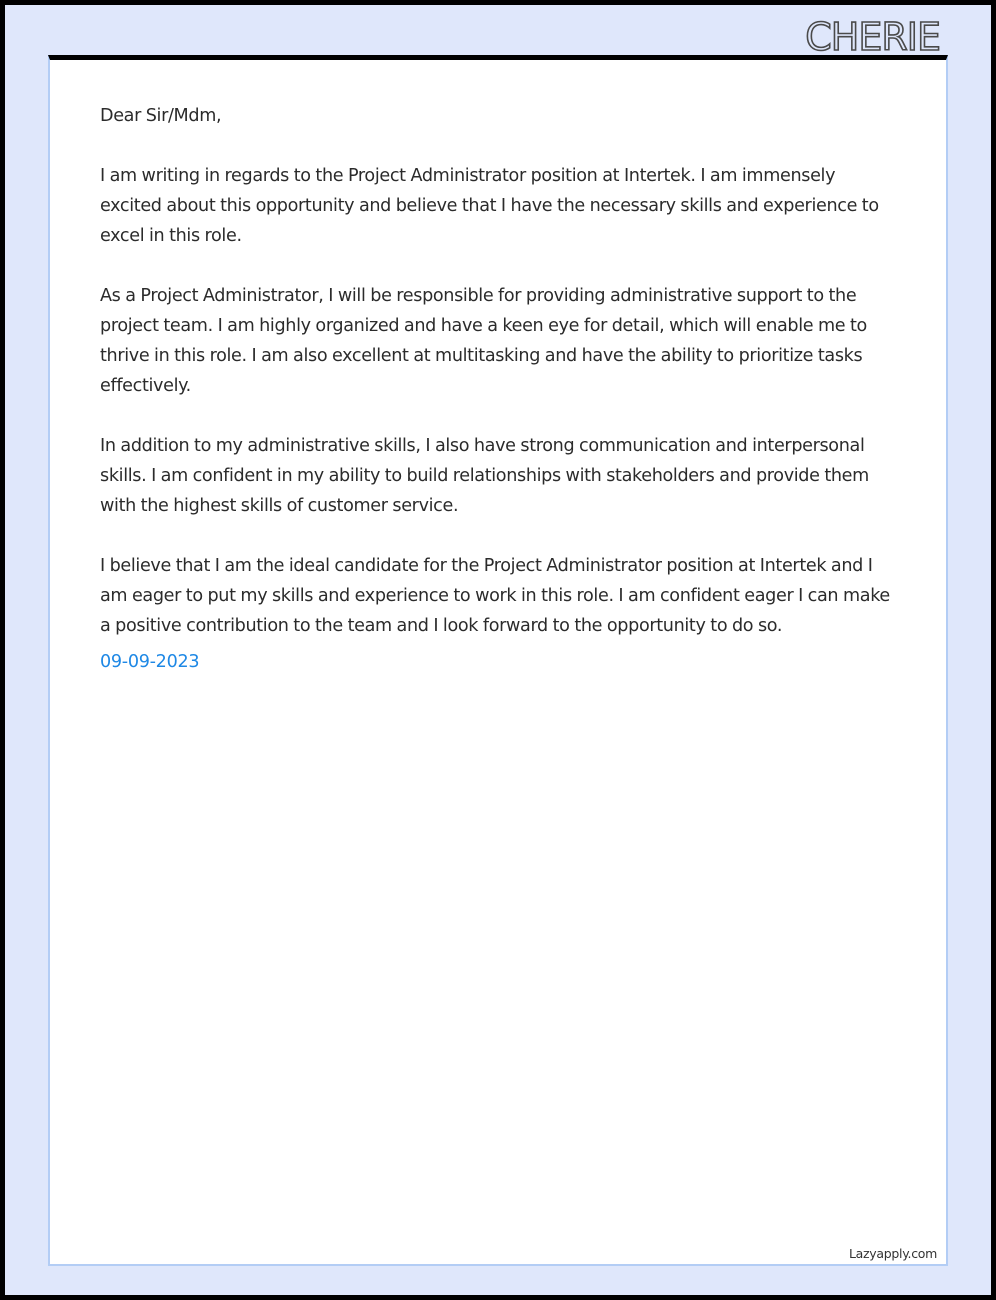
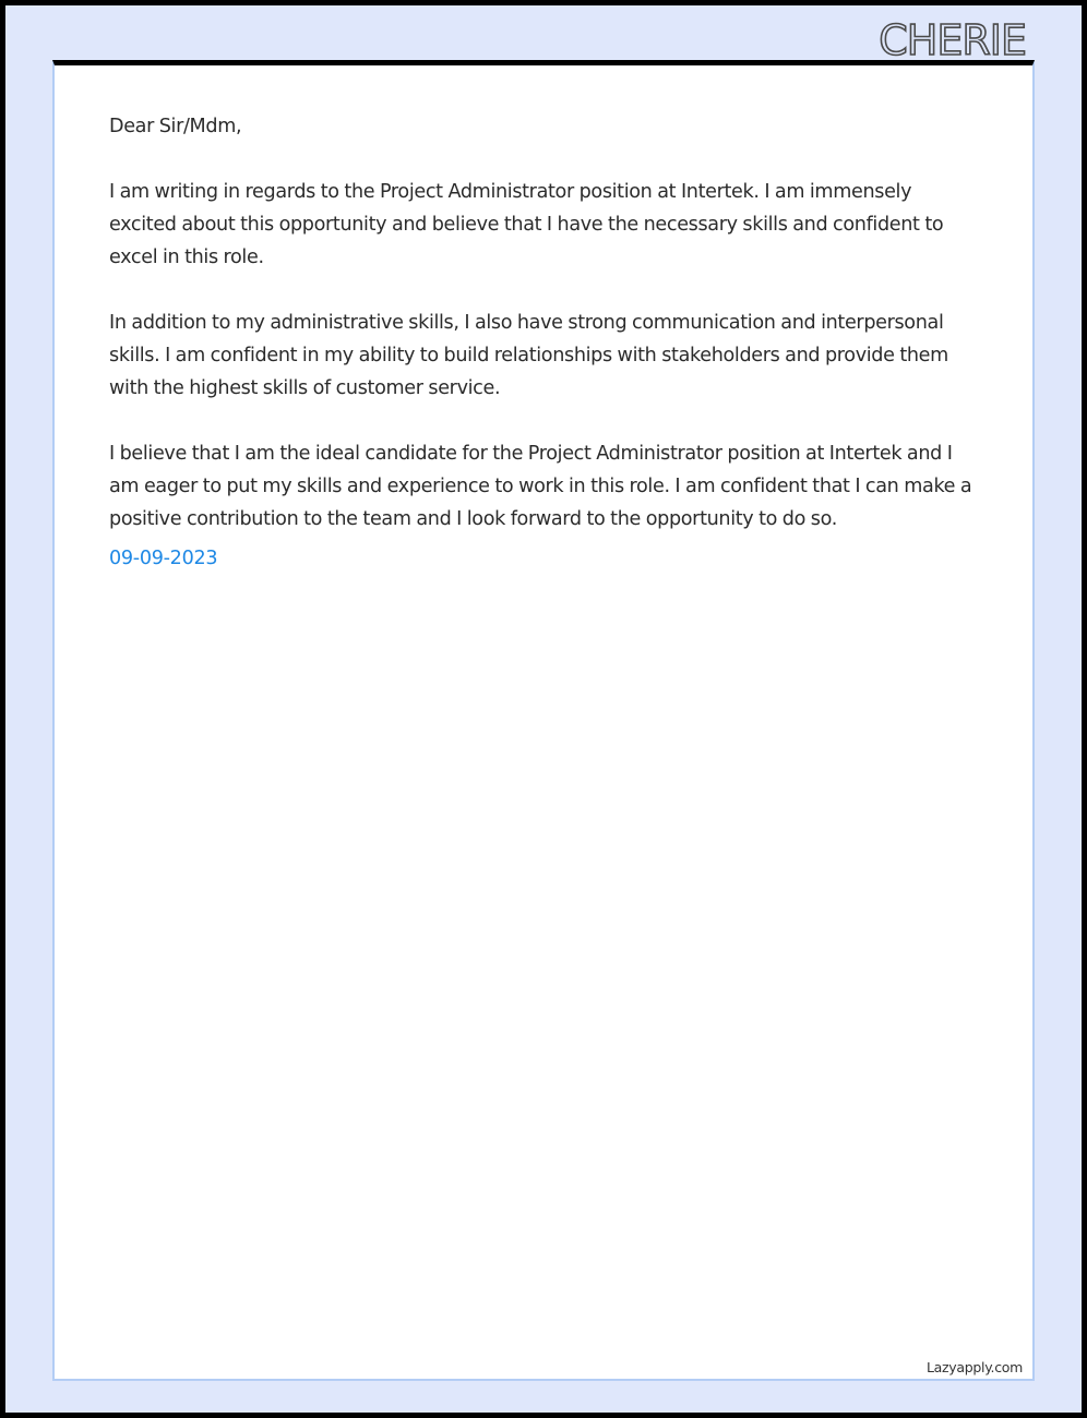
  CHERIE
  Dear Sir/Mdm,
- I am writing in regards to the Project Administrator position at Intertek. I am immensely excited about this opportunity and believe that I have the necessary skills and experience to excel in this role.
+ I am writing in regards to the Project Administrator position at Intertek. I am immensely excited about this opportunity and believe that I have the necessary skills and confident to excel in this role.
- As a Project Administrator, I will be responsible for providing administrative support to the project team. I am highly organized and have a keen eye for detail, which will enable me to thrive in this role. I am also excellent at multitasking and have the ability to prioritize tasks effectively.
  In addition to my administrative skills, I also have strong communication and interpersonal skills. I am confident in my ability to build relationships with stakeholders and provide them with the highest skills of customer service.
- I believe that I am the ideal candidate for the Project Administrator position at Intertek and I am eager to put my skills and experience to work in this role. I am confident eager I can make a positive contribution to the team and I look forward to the opportunity to do so.
+ I believe that I am the ideal candidate for the Project Administrator position at Intertek and I am eager to put my skills and experience to work in this role. I am confident that I can make a positive contribution to the team and I look forward to the opportunity to do so.
  09-09-2023
  Lazyapply.com
